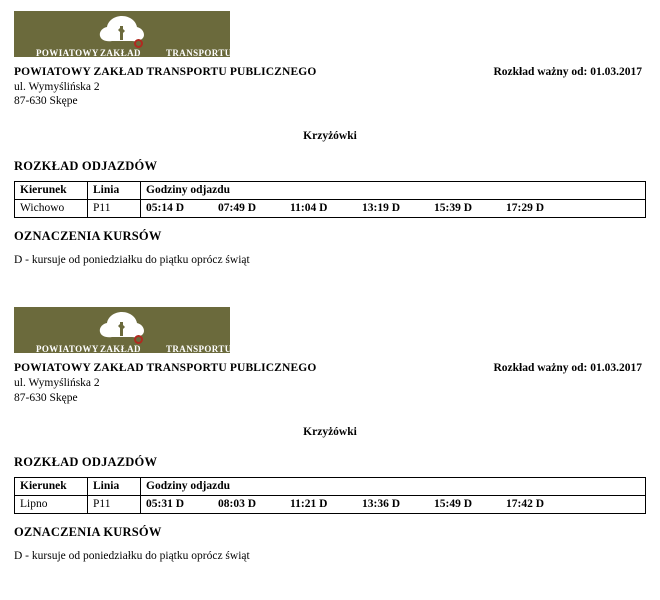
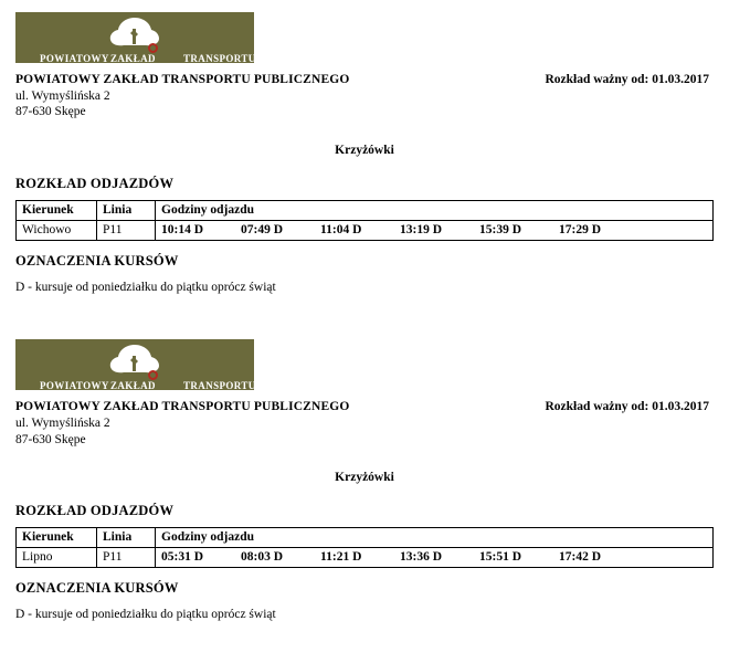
  POWIATOWY
  ZAKŁAD
  TRANSPORTU
  POWIATOWY ZAKŁAD TRANSPORTU PUBLICZNEGO
  ul. Wymyślińska 2
  87-630 Skępe
  Rozkład ważny od: 01.03.2017
  Krzyżówki
  ROZKŁAD ODJAZDÓW
  Kierunek	Linia	Godziny odjazdu
- Wichowo	P11	05:14 D 07:49 D 11:04 D 13:19 D 15:39 D 17:29 D
+ Wichowo	P11	10:14 D 07:49 D 11:04 D 13:19 D 15:39 D 17:29 D
  OZNACZENIA KURSÓW
  D - kursuje od poniedziałku do piątku oprócz świąt
  POWIATOWY
  ZAKŁAD
  TRANSPORTU
  POWIATOWY ZAKŁAD TRANSPORTU PUBLICZNEGO
  ul. Wymyślińska 2
  87-630 Skępe
  Rozkład ważny od: 01.03.2017
  Krzyżówki
  ROZKŁAD ODJAZDÓW
  Kierunek	Linia	Godziny odjazdu
- Lipno	P11	05:31 D 08:03 D 11:21 D 13:36 D 15:49 D 17:42 D
+ Lipno	P11	05:31 D 08:03 D 11:21 D 13:36 D 15:51 D 17:42 D
  OZNACZENIA KURSÓW
  D - kursuje od poniedziałku do piątku oprócz świąt
